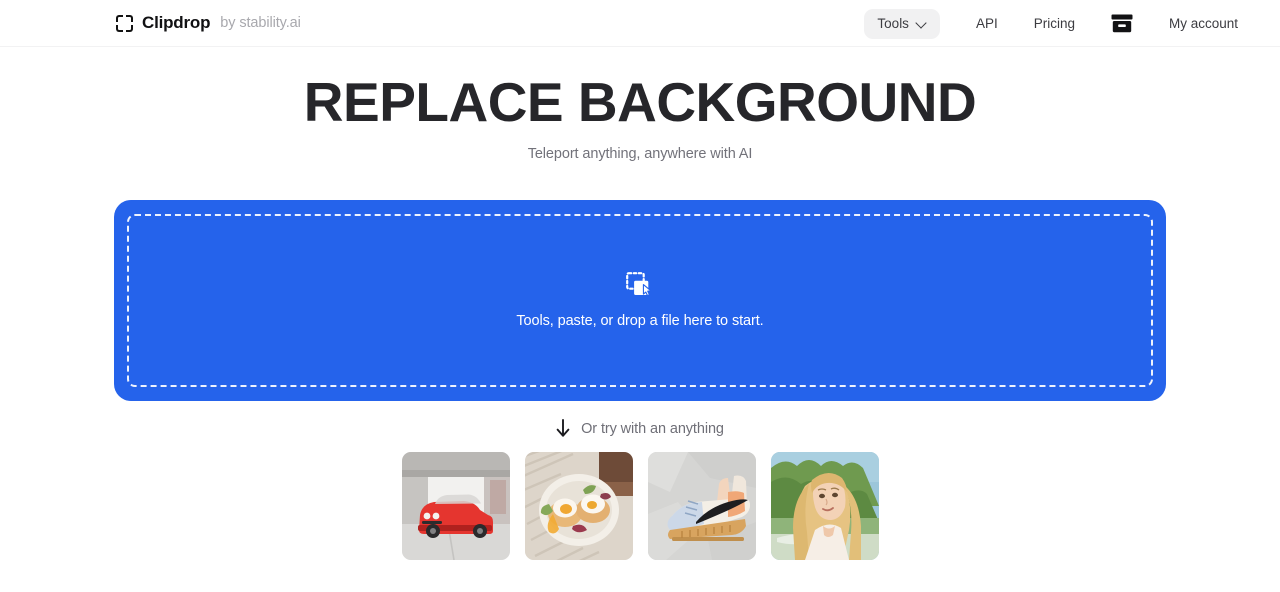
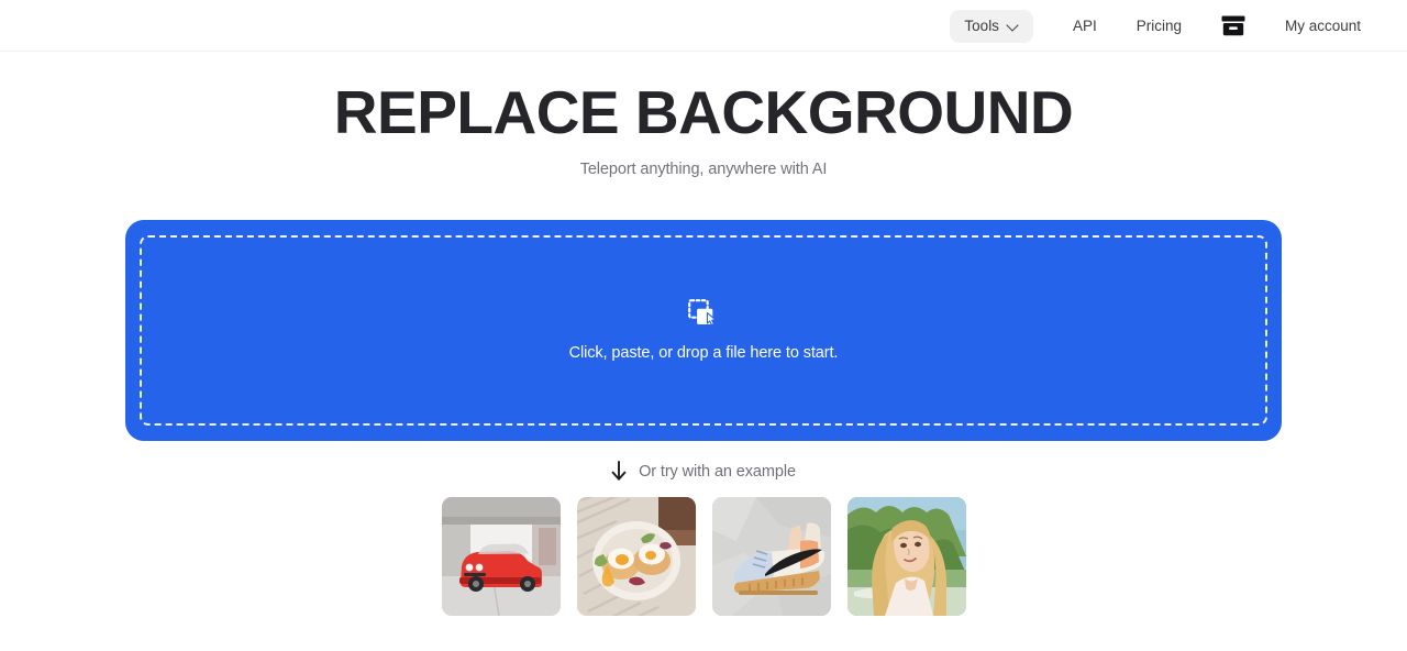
- Clipdrop
- by stability.ai
  Tools
  API
  Pricing
  My account
  REPLACE BACKGROUND
  Teleport anything, anywhere with AI
- Tools, paste, or drop a file here to start.
+ Click, paste, or drop a file here to start.
- Or try with an anything
+ Or try with an example
